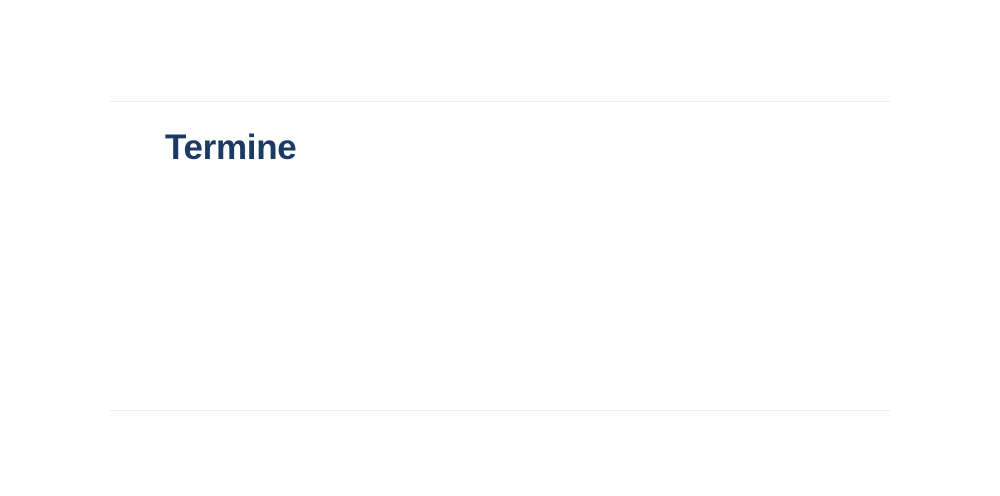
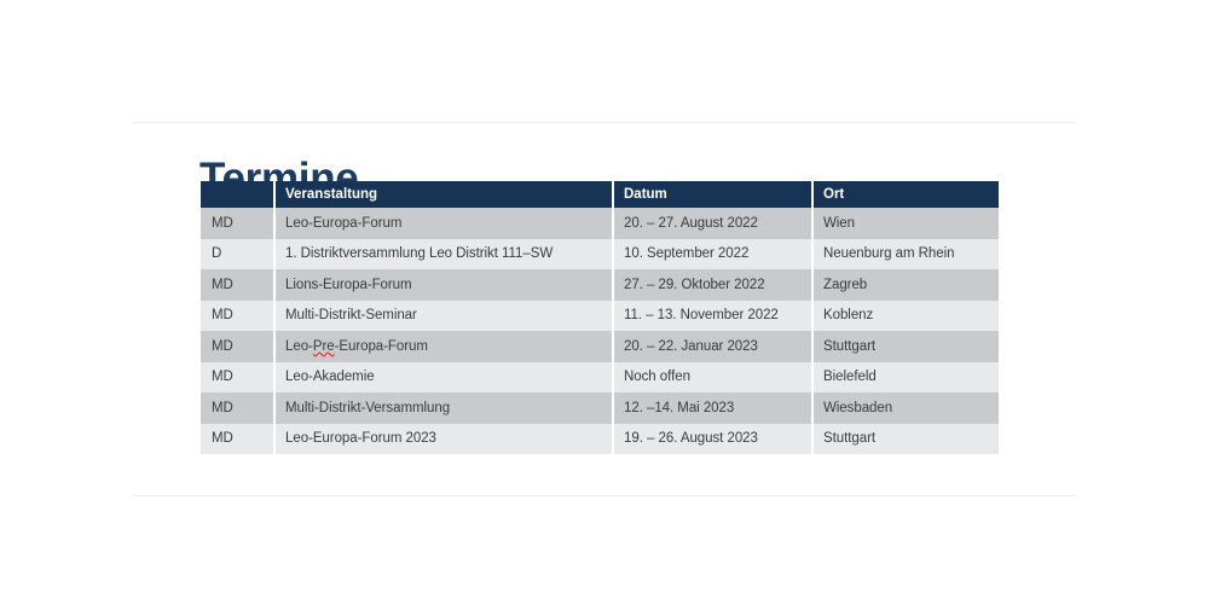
  Termine
+ 	Veranstaltung	Datum	Ort
+ MD	Leo-Europa-Forum	20. – 27. August 2022	Wien
+ D	1. Distriktversammlung Leo Distrikt 111–SW	10. September 2022	Neuenburg am Rhein
+ MD	Lions-Europa-Forum	27. – 29. Oktober 2022	Zagreb
+ MD	Multi-Distrikt-Seminar	11. – 13. November 2022	Koblenz
+ MD	Leo-Pre-Europa-Forum	20. – 22. Januar 2023	Stuttgart
+ MD	Leo-Akademie	Noch offen	Bielefeld
+ MD	Multi-Distrikt-Versammlung	12. –14. Mai 2023	Wiesbaden
+ MD	Leo-Europa-Forum 2023	19. – 26. August 2023	Stuttgart
